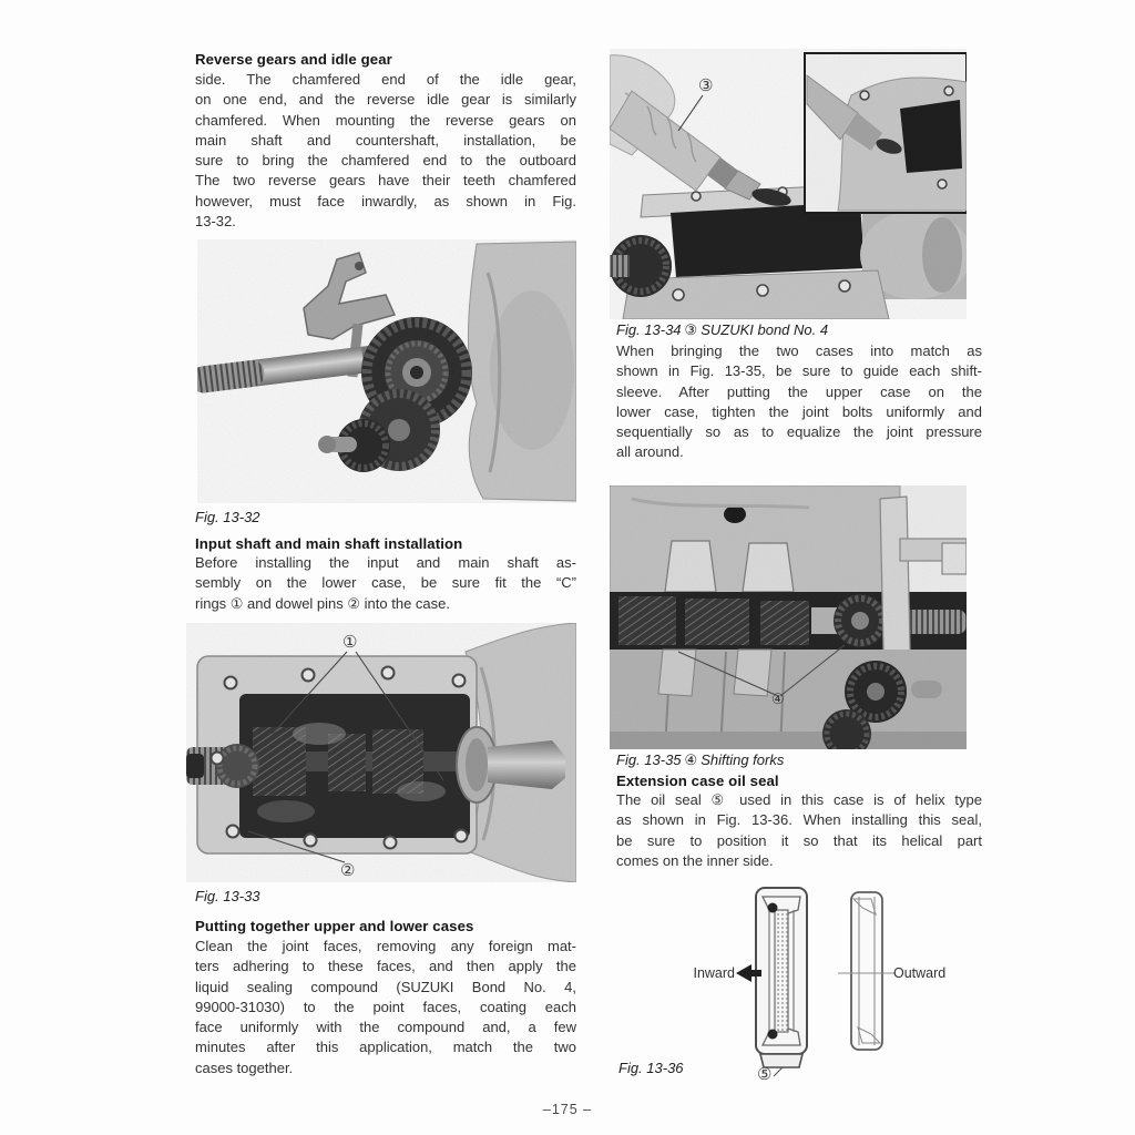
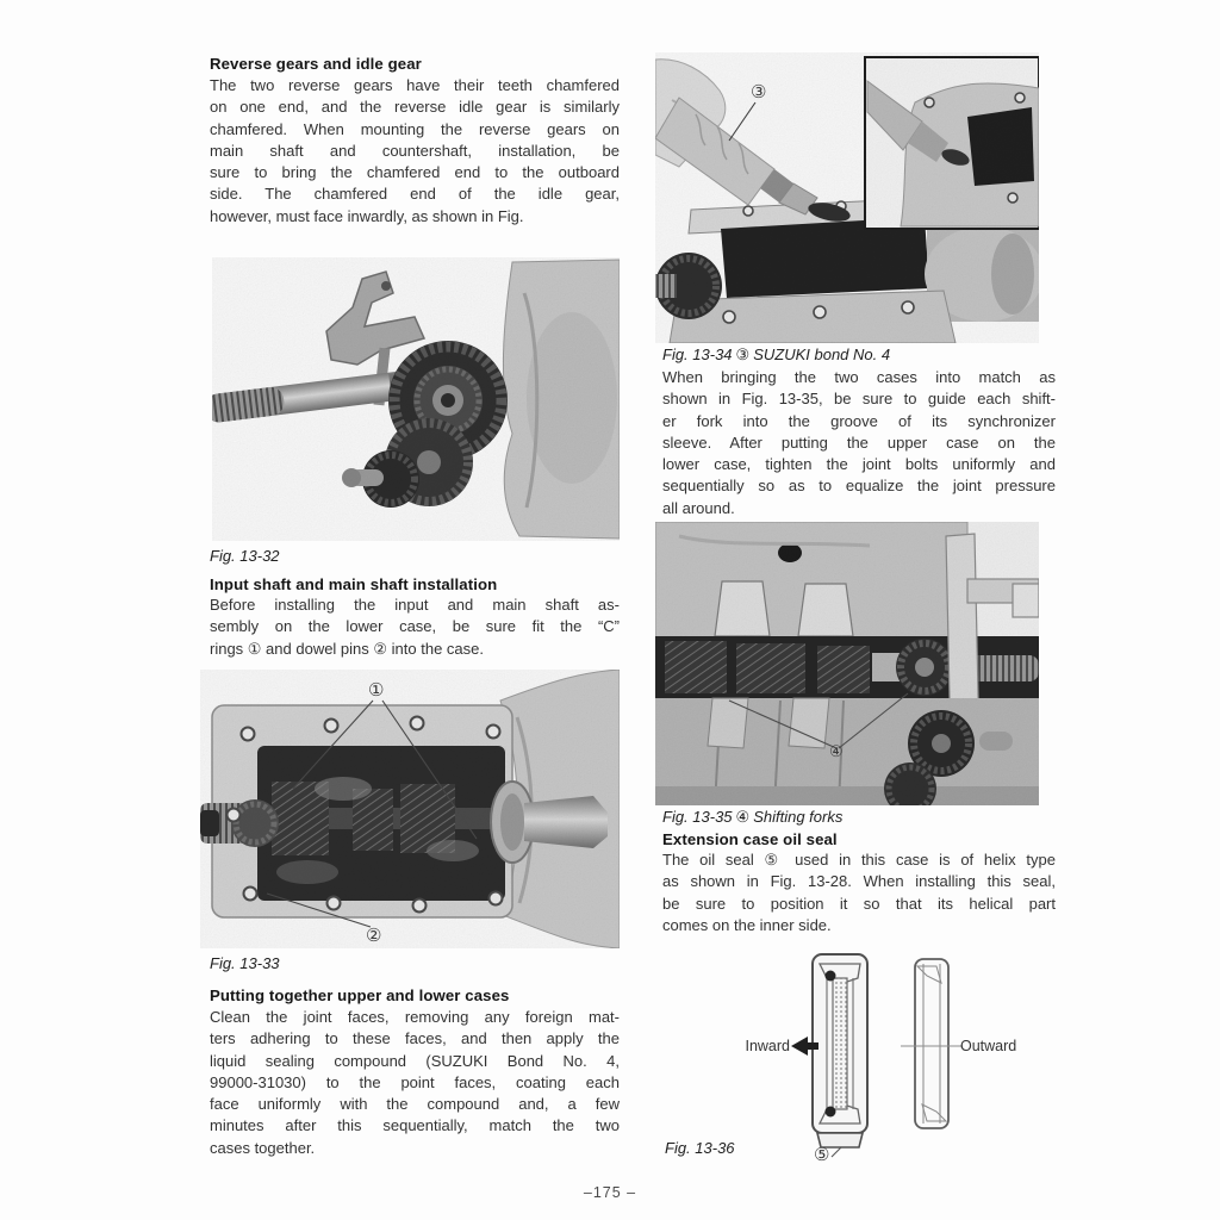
  Reverse gears and idle gear
- side. The chamfered end of the idle gear,
+ The two reverse gears have their teeth chamfered
  on one end, and the reverse idle gear is similarly
  chamfered. When mounting the reverse gears on
  main shaft and countershaft, installation, be
  sure to bring the chamfered end to the outboard
- The two reverse gears have their teeth chamfered
+ side. The chamfered end of the idle gear,
  however, must face inwardly, as shown in Fig.
- 13-32.
  Fig. 13-32
  Input shaft and main shaft installation
  Before installing the input and main shaft as-
  sembly on the lower case, be sure fit the “C”
  rings ① and dowel pins ② into the case.
  ①
  ②
  Fig. 13-33
  Putting together upper and lower cases
  Clean the joint faces, removing any foreign mat-
  ters adhering to these faces, and then apply the
  liquid sealing compound (SUZUKI Bond No. 4,
  99000-31030) to the point faces, coating each
  face uniformly with the compound and, a few
- minutes after this application, match the two
+ minutes after this sequentially, match the two
  cases together.
  ③
  Fig. 13-34 ③ SUZUKI bond No. 4
  When bringing the two cases into match as
  shown in Fig. 13-35, be sure to guide each shift-
+ er fork into the groove of its synchronizer
  sleeve. After putting the upper case on the
  lower case, tighten the joint bolts uniformly and
  sequentially so as to equalize the joint pressure
  all around.
  ④
  Fig. 13-35 ④ Shifting forks
  Extension case oil seal
  The oil seal ⑤ used in this case is of helix type
- as shown in Fig. 13-36. When installing this seal,
+ as shown in Fig. 13-28. When installing this seal,
  be sure to position it so that its helical part
  comes on the inner side.
  Inward
  Outward
  ⑤
  Fig. 13-36
  –175 –
